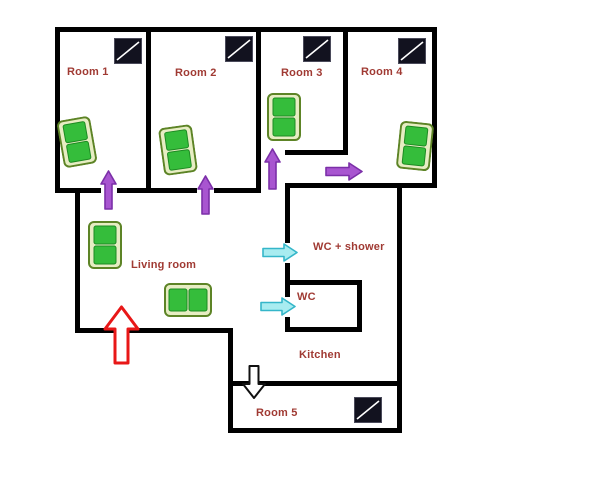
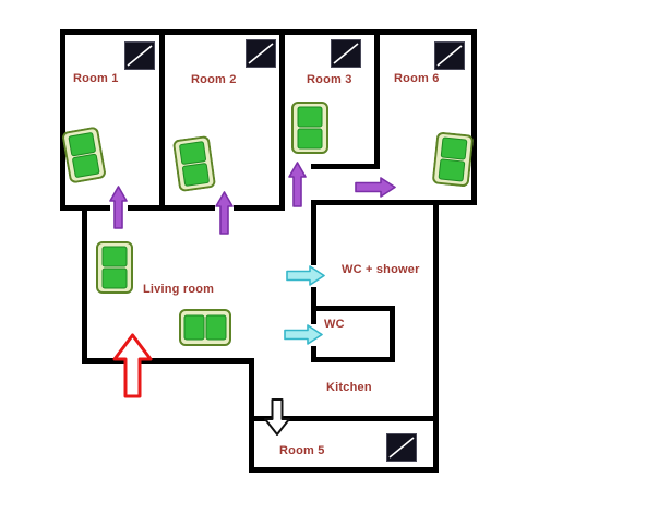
  Room 1
  Room 2
  Room 3
- Room 4
+ Room 6
  Living room
  WC + shower
  WC
  Kitchen
  Room 5
